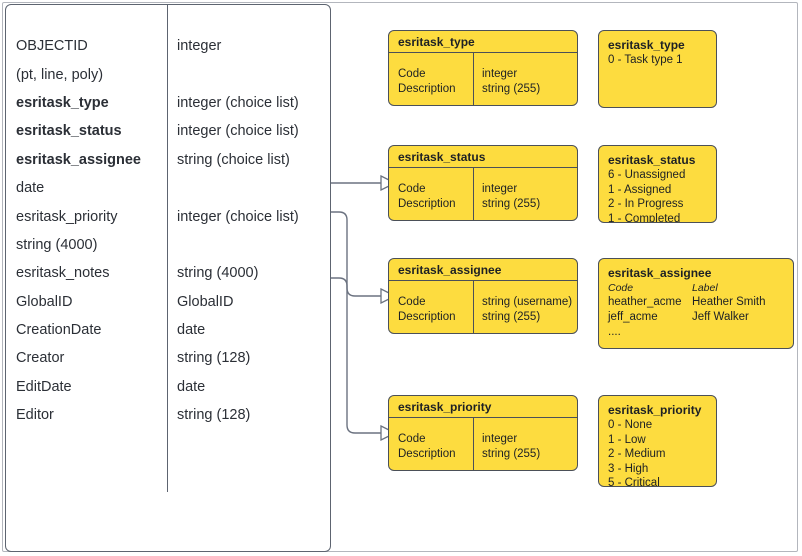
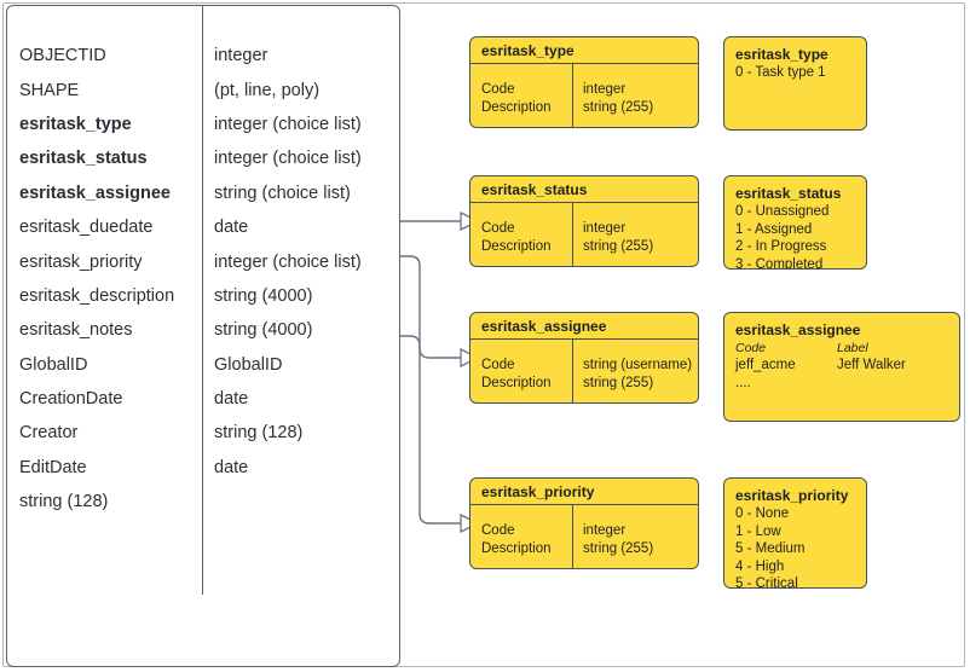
  OBJECTID
  integer
+ SHAPE
  (pt, line, poly)
  esritask_type
  integer (choice list)
  esritask_status
  integer (choice list)
  esritask_assignee
  string (choice list)
+ esritask_duedate
  date
  esritask_priority
  integer (choice list)
+ esritask_description
  string (4000)
  esritask_notes
  string (4000)
  GlobalID
  GlobalID
  CreationDate
  date
  Creator
  string (128)
  EditDate
  date
- Editor
  string (128)
  esritask_type
  Code
  Description
  integer
  string (255)
  esritask_status
  Code
  Description
  integer
  string (255)
  esritask_assignee
  Code
  Description
  string (username)
  string (255)
  esritask_priority
  Code
  Description
  integer
  string (255)
  esritask_type
  0 - Task type 1
  esritask_status
- 6 - Unassigned
+ 0 - Unassigned
  1 - Assigned
  2 - In Progress
- 1 - Completed
+ 3 - Completed
  esritask_assignee
  Code
  Label
- heather_acme
- Heather Smith
  jeff_acme
  Jeff Walker
  ....
  esritask_priority
  0 - None
  1 - Low
- 2 - Medium
+ 5 - Medium
- 3 - High
+ 4 - High
  5 - Critical
